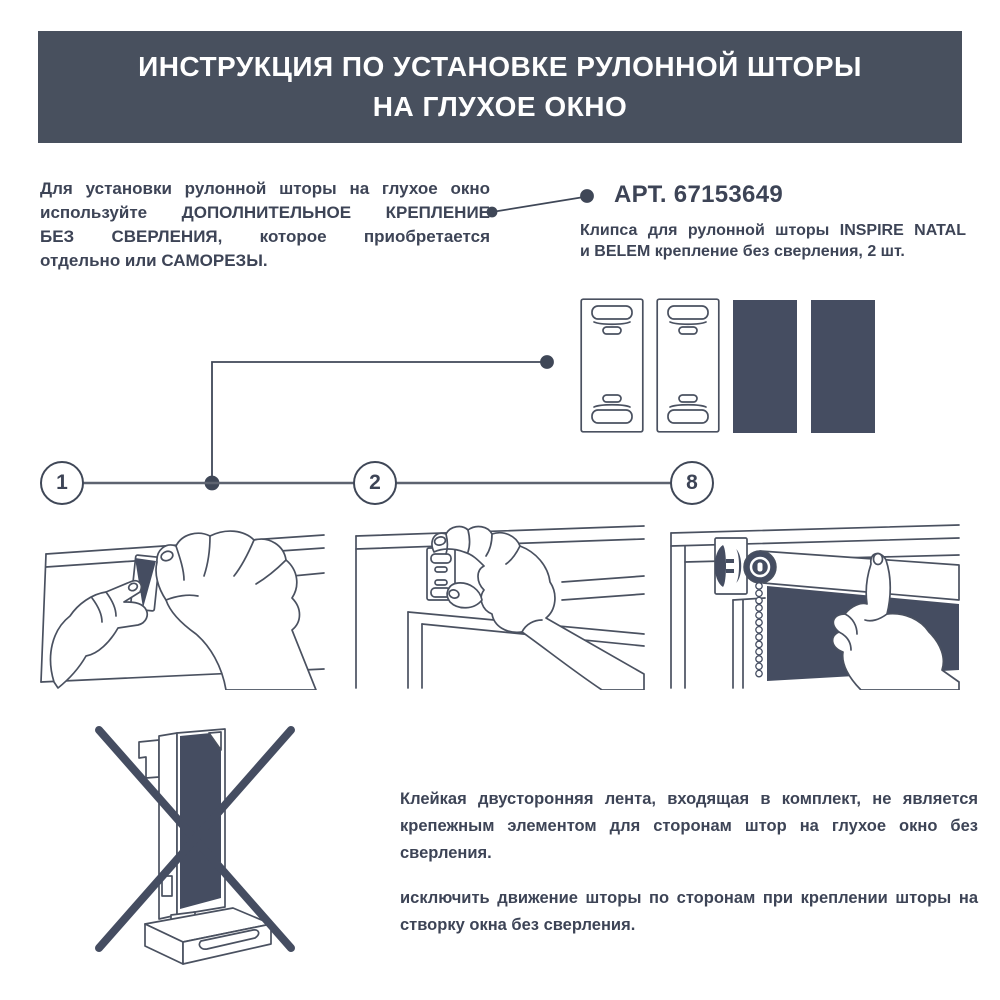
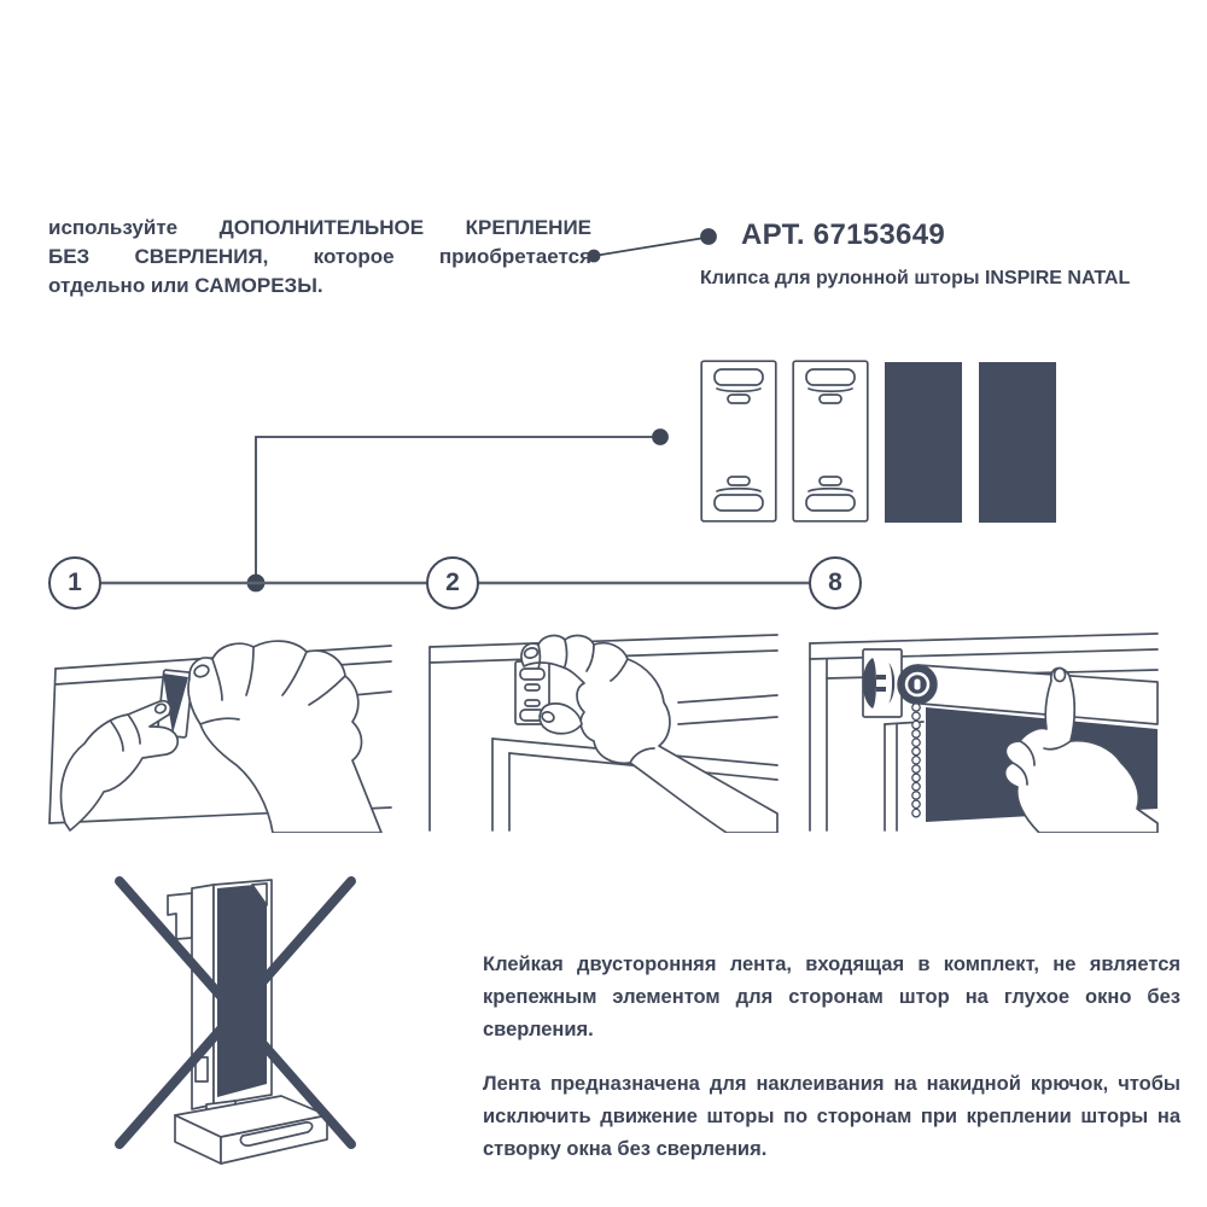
- ИНСТРУКЦИЯ ПО УСТАНОВКЕ РУЛОННОЙ ШТОРЫ
- НА ГЛУХОЕ ОКНО
- Для установки рулонной шторы на глухое окно
  используйте ДОПОЛНИТЕЛЬНОЕ КРЕПЛЕНИЕ
  БЕЗ СВЕРЛЕНИЯ, которое приобретается
  отдельно или САМОРЕЗЫ.
  АРТ. 67153649
  Клипса для рулонной шторы INSPIRE NATAL
- и BELEM крепление без сверления, 2 шт.
  1
  2
  8
  Клейкая двусторонняя лента, входящая в комплект, не является
  крепежным элементом для сторонам штор на глухое окно без
  сверления.
+ Лента предназначена для наклеивания на накидной крючок, чтобы
  исключить движение шторы по сторонам при креплении шторы на
  створку окна без сверления.
